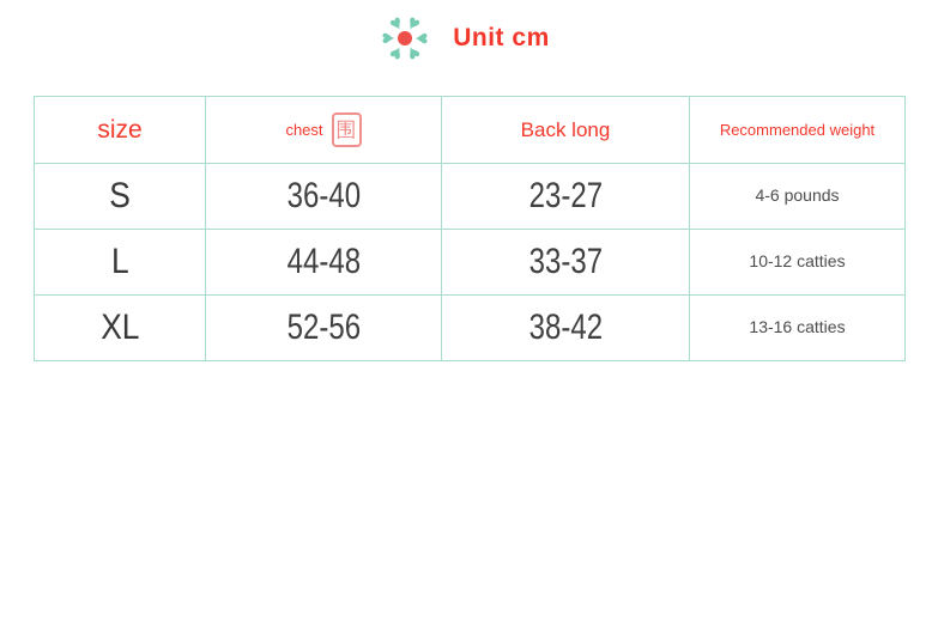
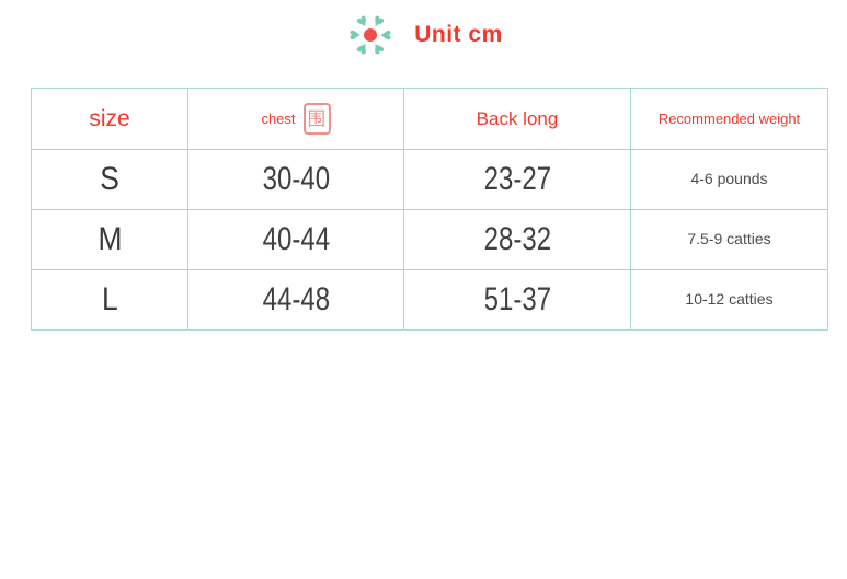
  Unit cm
  size	chest 围	Back long	Recommended weight
- S	36-40	23-27	4-6 pounds
+ S	30-40	23-27	4-6 pounds
+ M	40-44	28-32	7.5-9 catties
- L	44-48	33-37	10-12 catties
+ L	44-48	51-37	10-12 catties
- XL	52-56	38-42	13-16 catties
